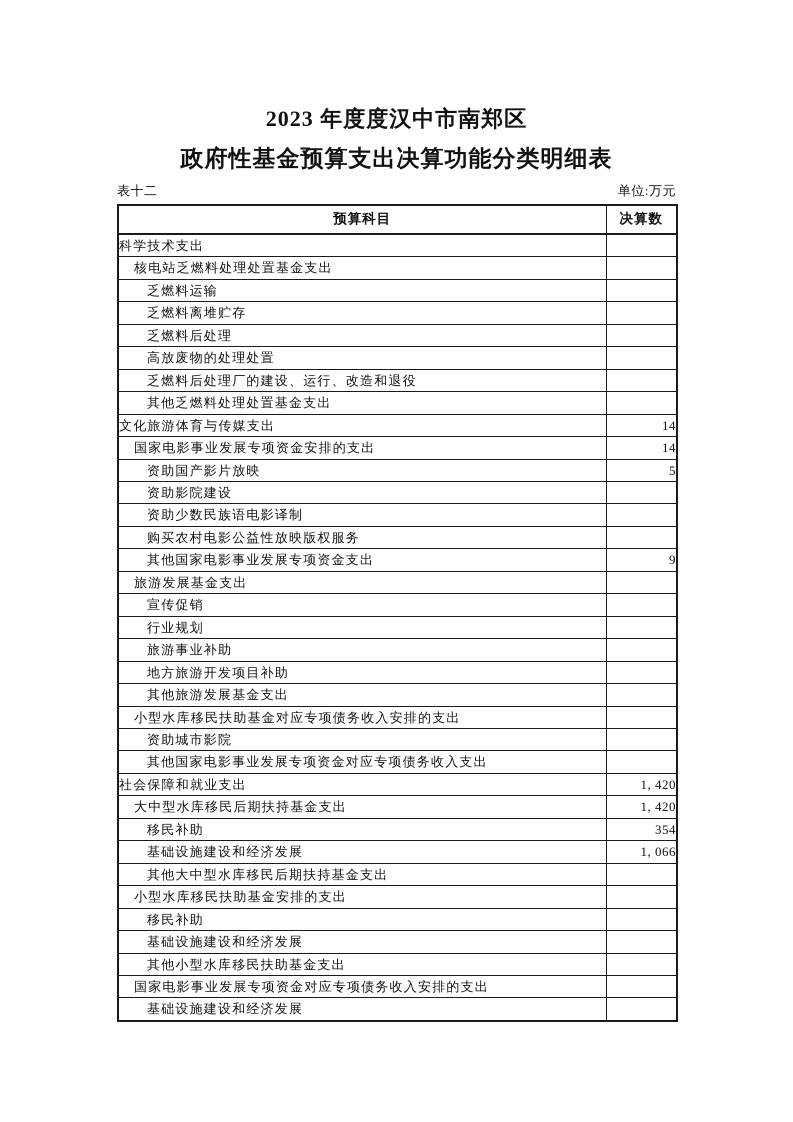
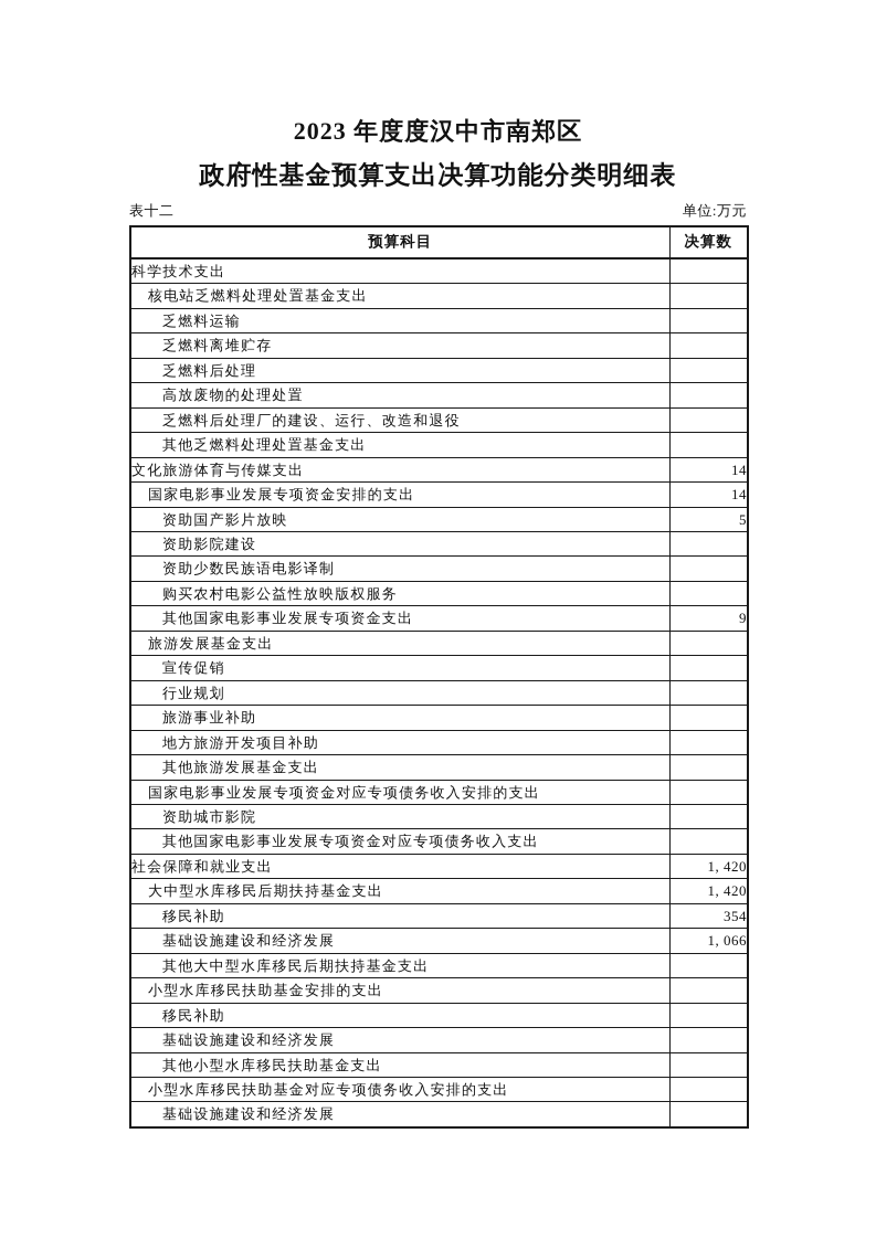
  2023 年度度汉中市南郑区
  政府性基金预算支出决算功能分类明细表
  表十二
  单位:万元
  预算科目	决算数
  科学技术支出
  核电站乏燃料处理处置基金支出
  乏燃料运输
  乏燃料离堆贮存
  乏燃料后处理
  高放废物的处理处置
  乏燃料后处理厂的建设、运行、改造和退役
  其他乏燃料处理处置基金支出
  文化旅游体育与传媒支出	14
  国家电影事业发展专项资金安排的支出	14
  资助国产影片放映	5
  资助影院建设
  资助少数民族语电影译制
  购买农村电影公益性放映版权服务
  其他国家电影事业发展专项资金支出	9
  旅游发展基金支出
  宣传促销
  行业规划
  旅游事业补助
  地方旅游开发项目补助
  其他旅游发展基金支出
- 小型水库移民扶助基金对应专项债务收入安排的支出
+ 国家电影事业发展专项资金对应专项债务收入安排的支出
  资助城市影院
  其他国家电影事业发展专项资金对应专项债务收入支出
  社会保障和就业支出	1, 420
  大中型水库移民后期扶持基金支出	1, 420
  移民补助	354
  基础设施建设和经济发展	1, 066
  其他大中型水库移民后期扶持基金支出
  小型水库移民扶助基金安排的支出
  移民补助
  基础设施建设和经济发展
  其他小型水库移民扶助基金支出
- 国家电影事业发展专项资金对应专项债务收入安排的支出
+ 小型水库移民扶助基金对应专项债务收入安排的支出
  基础设施建设和经济发展
